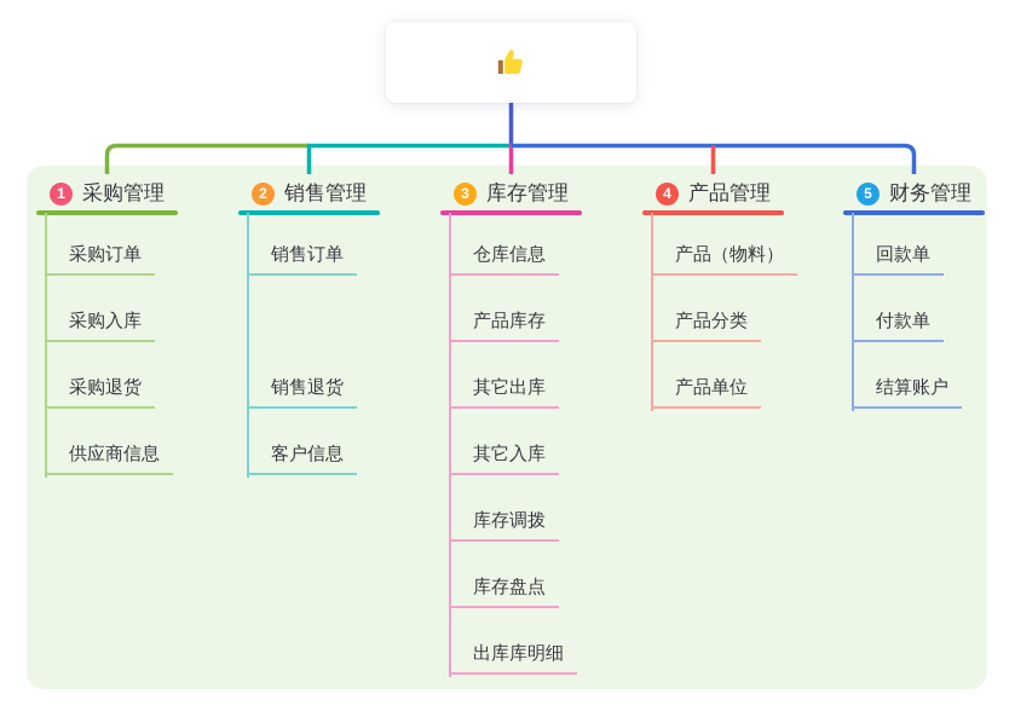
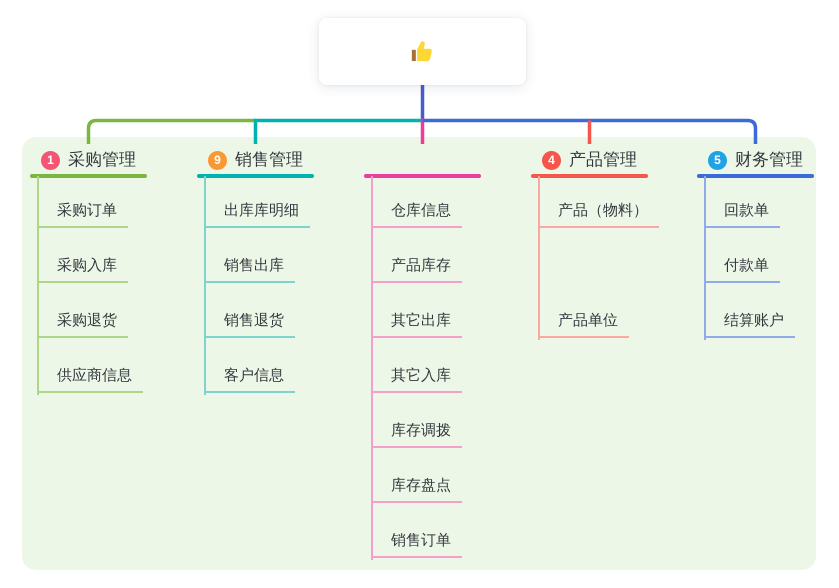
  1
  采购管理
  采购订单
  采购入库
  采购退货
  供应商信息
- 2
+ 9
  销售管理
- 销售订单
+ 出库库明细
+ 销售出库
  销售退货
  客户信息
- 3
- 库存管理
  仓库信息
  产品库存
  其它出库
  其它入库
  库存调拨
  库存盘点
- 出库库明细
+ 销售订单
  4
  产品管理
  产品（物料）
- 产品分类
  产品单位
  5
  财务管理
  回款单
  付款单
  结算账户
